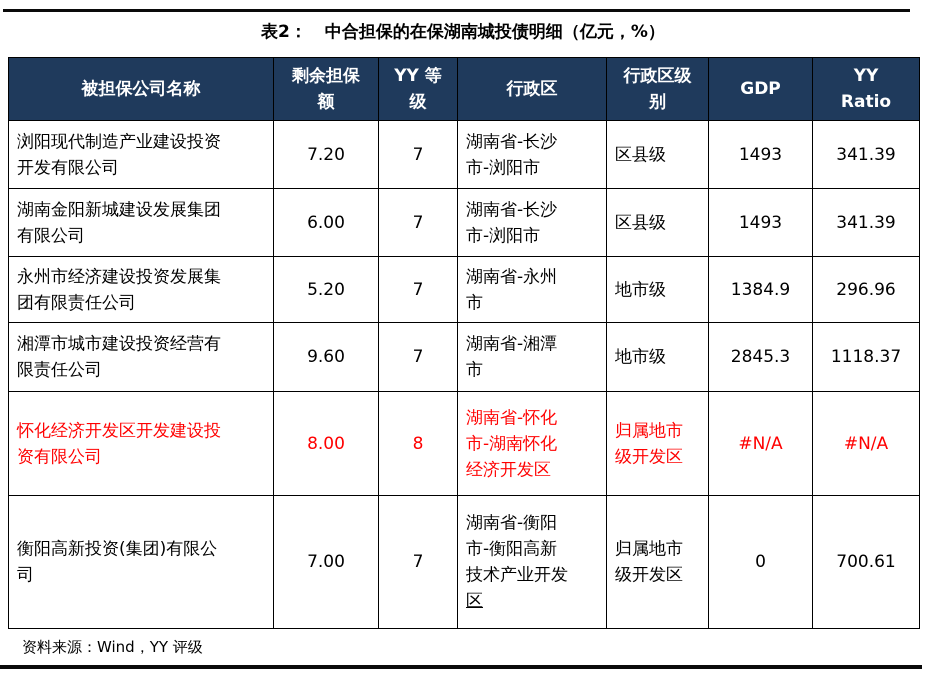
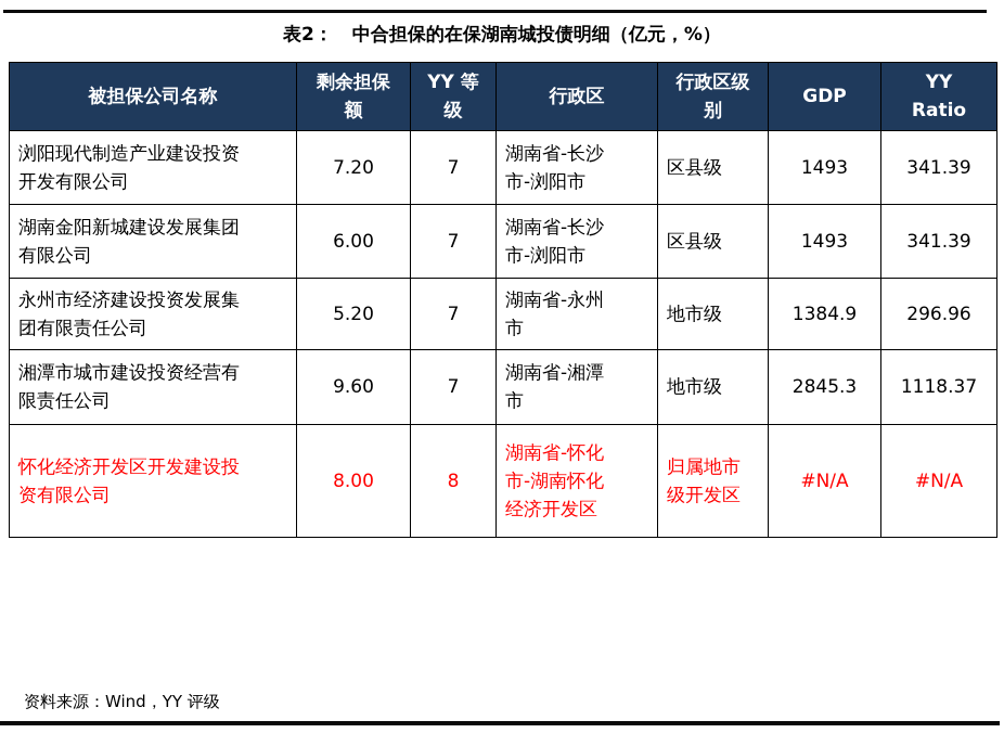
  表2： 中合担保的在保湖南城投债明细（亿元，%）
  被担保公司名称	剩余担保 额	YY 等 级	行政区	行政区级 别	GDP	YY Ratio
  浏阳现代制造产业建设投资 开发有限公司	7.20	7	湖南省-长沙 市-浏阳市	区县级	1493	341.39
  湖南金阳新城建设发展集团 有限公司	6.00	7	湖南省-长沙 市-浏阳市	区县级	1493	341.39
  永州市经济建设投资发展集 团有限责任公司	5.20	7	湖南省-永州 市	地市级	1384.9	296.96
  湘潭市城市建设投资经营有 限责任公司	9.60	7	湖南省-湘潭 市	地市级	2845.3	1118.37
  怀化经济开发区开发建设投 资有限公司	8.00	8	湖南省-怀化 市-湖南怀化 经济开发区	归属地市 级开发区	#N/A	#N/A
- 衡阳高新投资(集团)有限公 司	7.00	7	湖南省-衡阳 市-衡阳高新 技术产业开发 区	归属地市 级开发区	0	700.61
  资料来源：Wind，YY 评级
